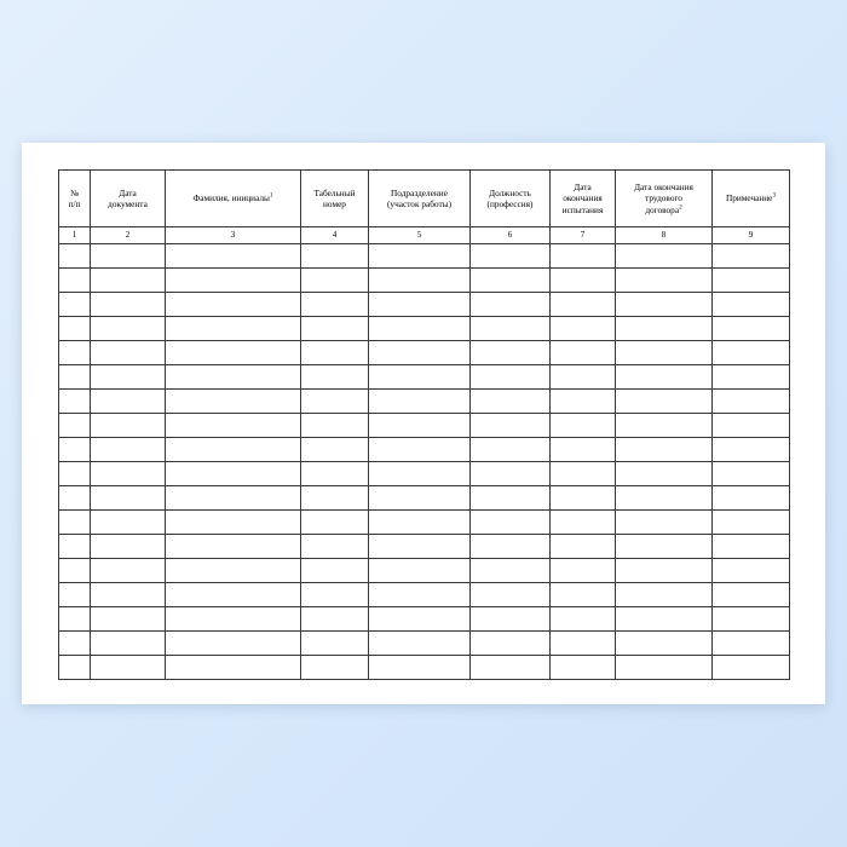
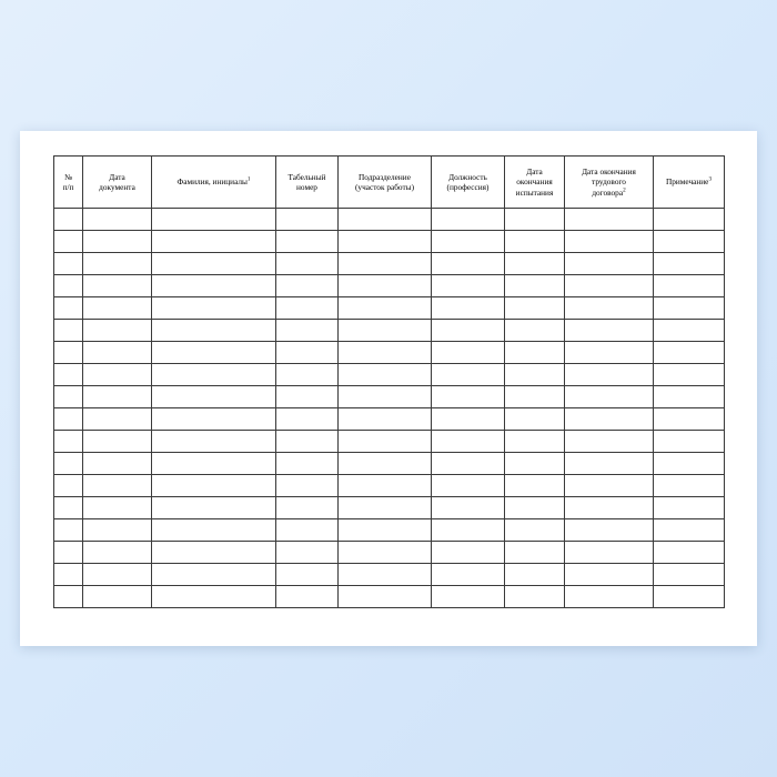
  № п/п	Дата документа	Фамилия, инициалы	Табельный номер	Подразделение (участок работы)	Должность (профессия)	Дата окончания испытания	Дата окончания трудового договора	Примечание
- 1	2	3	4	5	6	7	8	9
